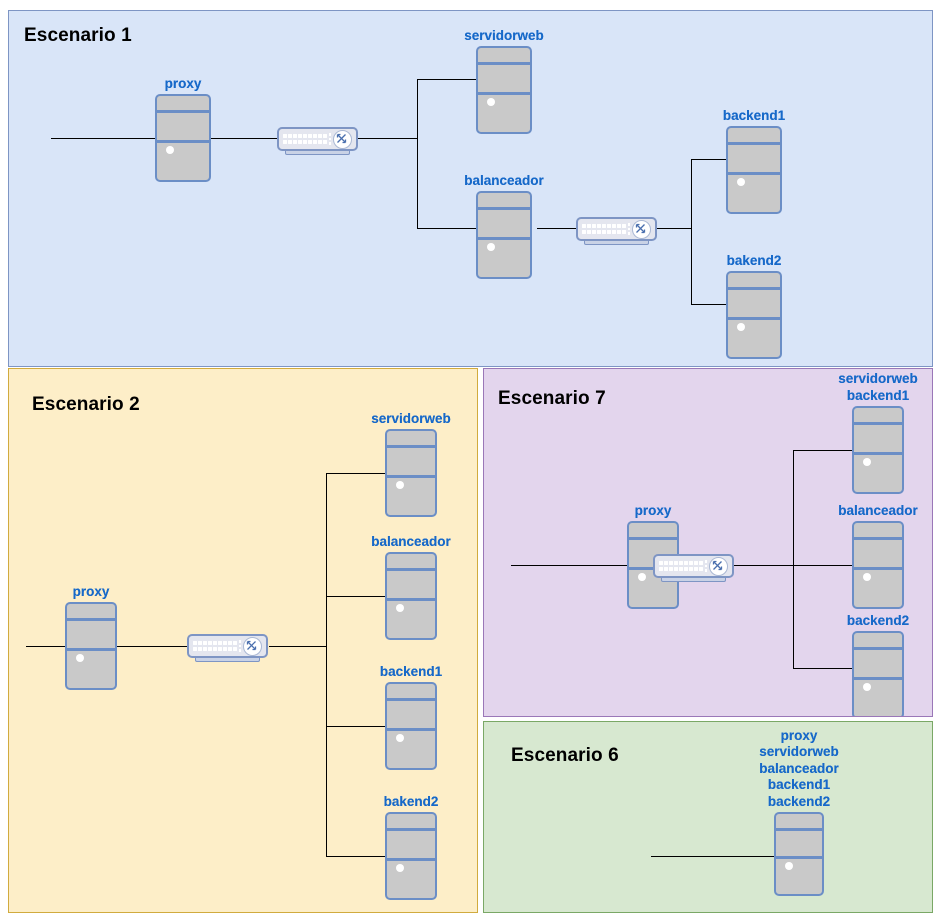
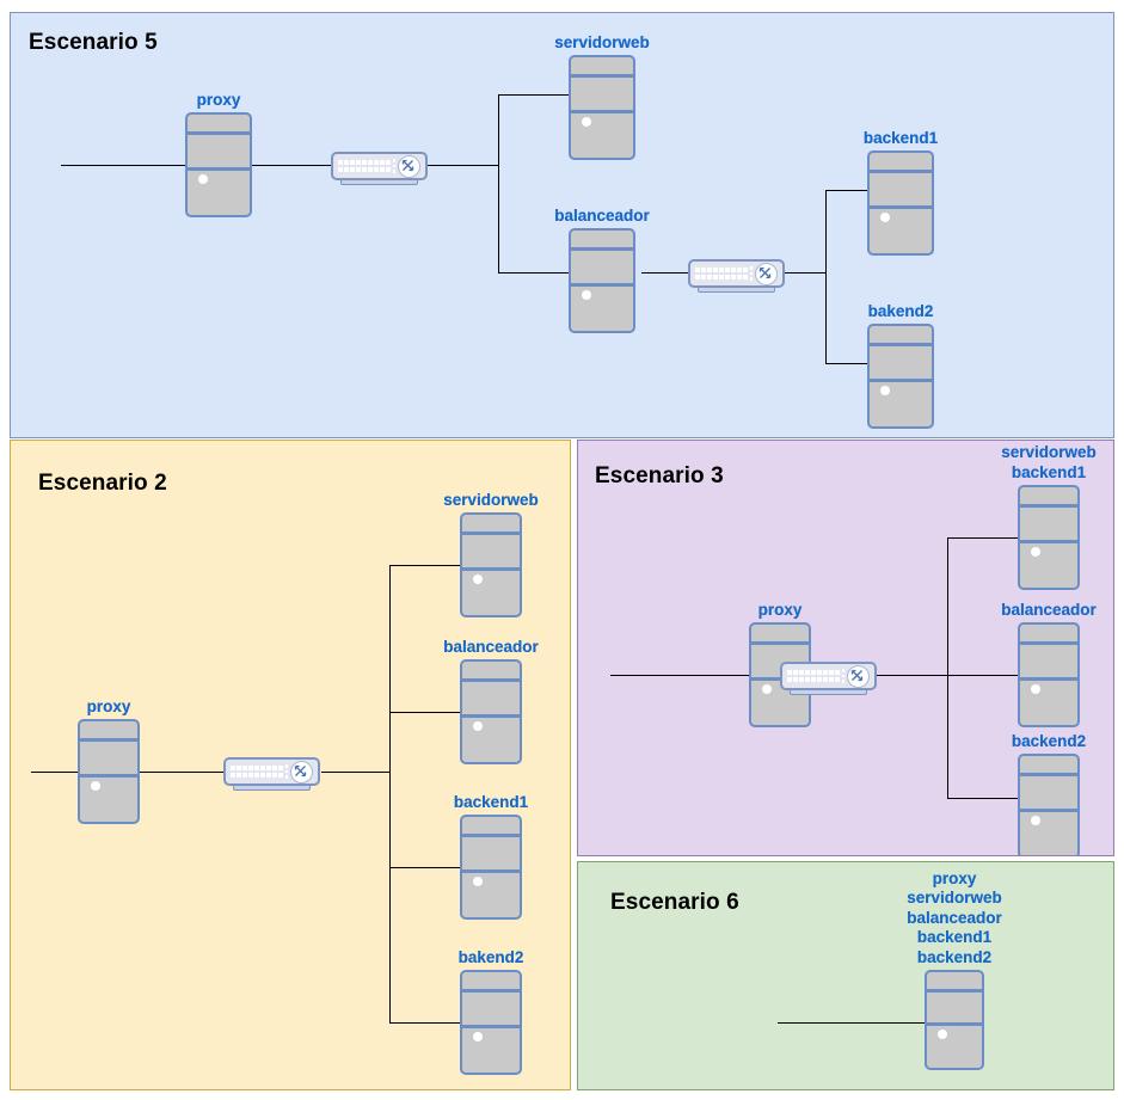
- Escenario 1
+ Escenario 5
  proxy
  servidorweb
  balanceador
  backend1
  bakend2
  Escenario 2
  proxy
  servidorweb
  balanceador
  backend1
  bakend2
- Escenario 7
+ Escenario 3
  proxy
  servidorweb
  backend1
  balanceador
  backend2
  Escenario 6
  proxy
  servidorweb
  balanceador
  backend1
  backend2
